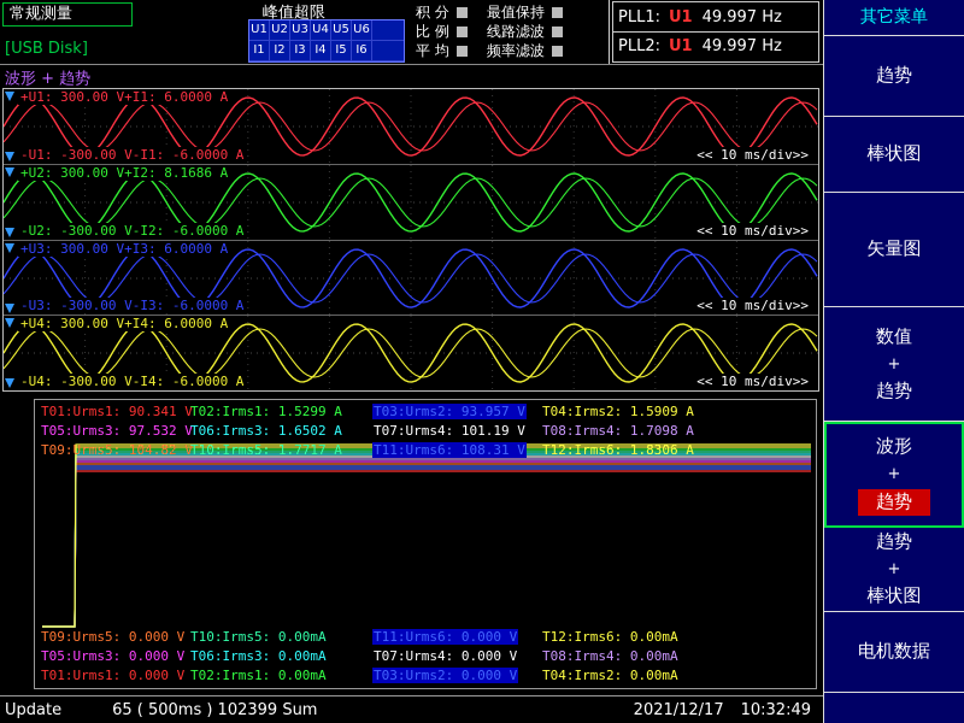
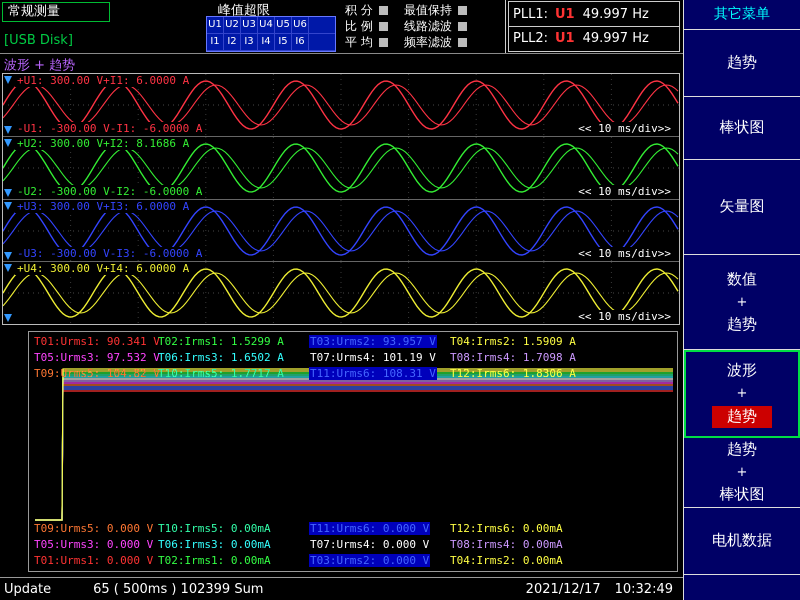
  常规测量
  [USB Disk]
  峰值超限
  U1
  U2
  U3
  U4
  U5
  U6
  I1
  I2
  I3
  I4
  I5
  I6
  积 分
  比 例
  平 均
  最值保持
  线路滤波
  频率滤波
  PLL1:
  U1
  49.997 Hz
  PLL2:
  U1
  49.997 Hz
  其它菜单
  趋势
  棒状图
  矢量图
  数值
  +
  趋势
  波形
  +
  趋势
  趋势
  +
  棒状图
  电机数据
  波形 + 趋势
  +U1: 300.00 V+I1: 6.0000 A
  -U1: -300.00 V-I1: -6.0000 A
  << 10 ms/div>>
  +U2: 300.00 V+I2: 8.1686 A
  -U2: -300.00 V-I2: -6.0000 A
  << 10 ms/div>>
  +U3: 300.00 V+I3: 6.0000 A
  -U3: -300.00 V-I3: -6.0000 A
  << 10 ms/div>>
  +U4: 300.00 V+I4: 6.0000 A
- -U4: -300.00 V-I4: -6.0000 A
  << 10 ms/div>>
  T01:Urms1: 90.341 V
  T02:Irms1: 1.5299 A
  T03:Urms2: 93.957 V
  T04:Irms2: 1.5909 A
  T05:Urms3: 97.532 V
  T06:Irms3: 1.6502 A
  T07:Urms4: 101.19 V
  T08:Irms4: 1.7098 A
  T09:Urms5: 104.82 V
  T10:Irms5: 1.7717 A
  T11:Urms6: 108.31 V
  T12:Irms6: 1.8306 A
  T09:Urms5: 0.000 V
  T10:Irms5: 0.00mA
  T11:Urms6: 0.000 V
  T12:Irms6: 0.00mA
  T05:Urms3: 0.000 V
  T06:Irms3: 0.00mA
  T07:Urms4: 0.000 V
  T08:Irms4: 0.00mA
  T01:Urms1: 0.000 V
  T02:Irms1: 0.00mA
  T03:Urms2: 0.000 V
  T04:Irms2: 0.00mA
  Update
  65 ( 500ms ) 102399 Sum
  2021/12/17
  10:32:49
